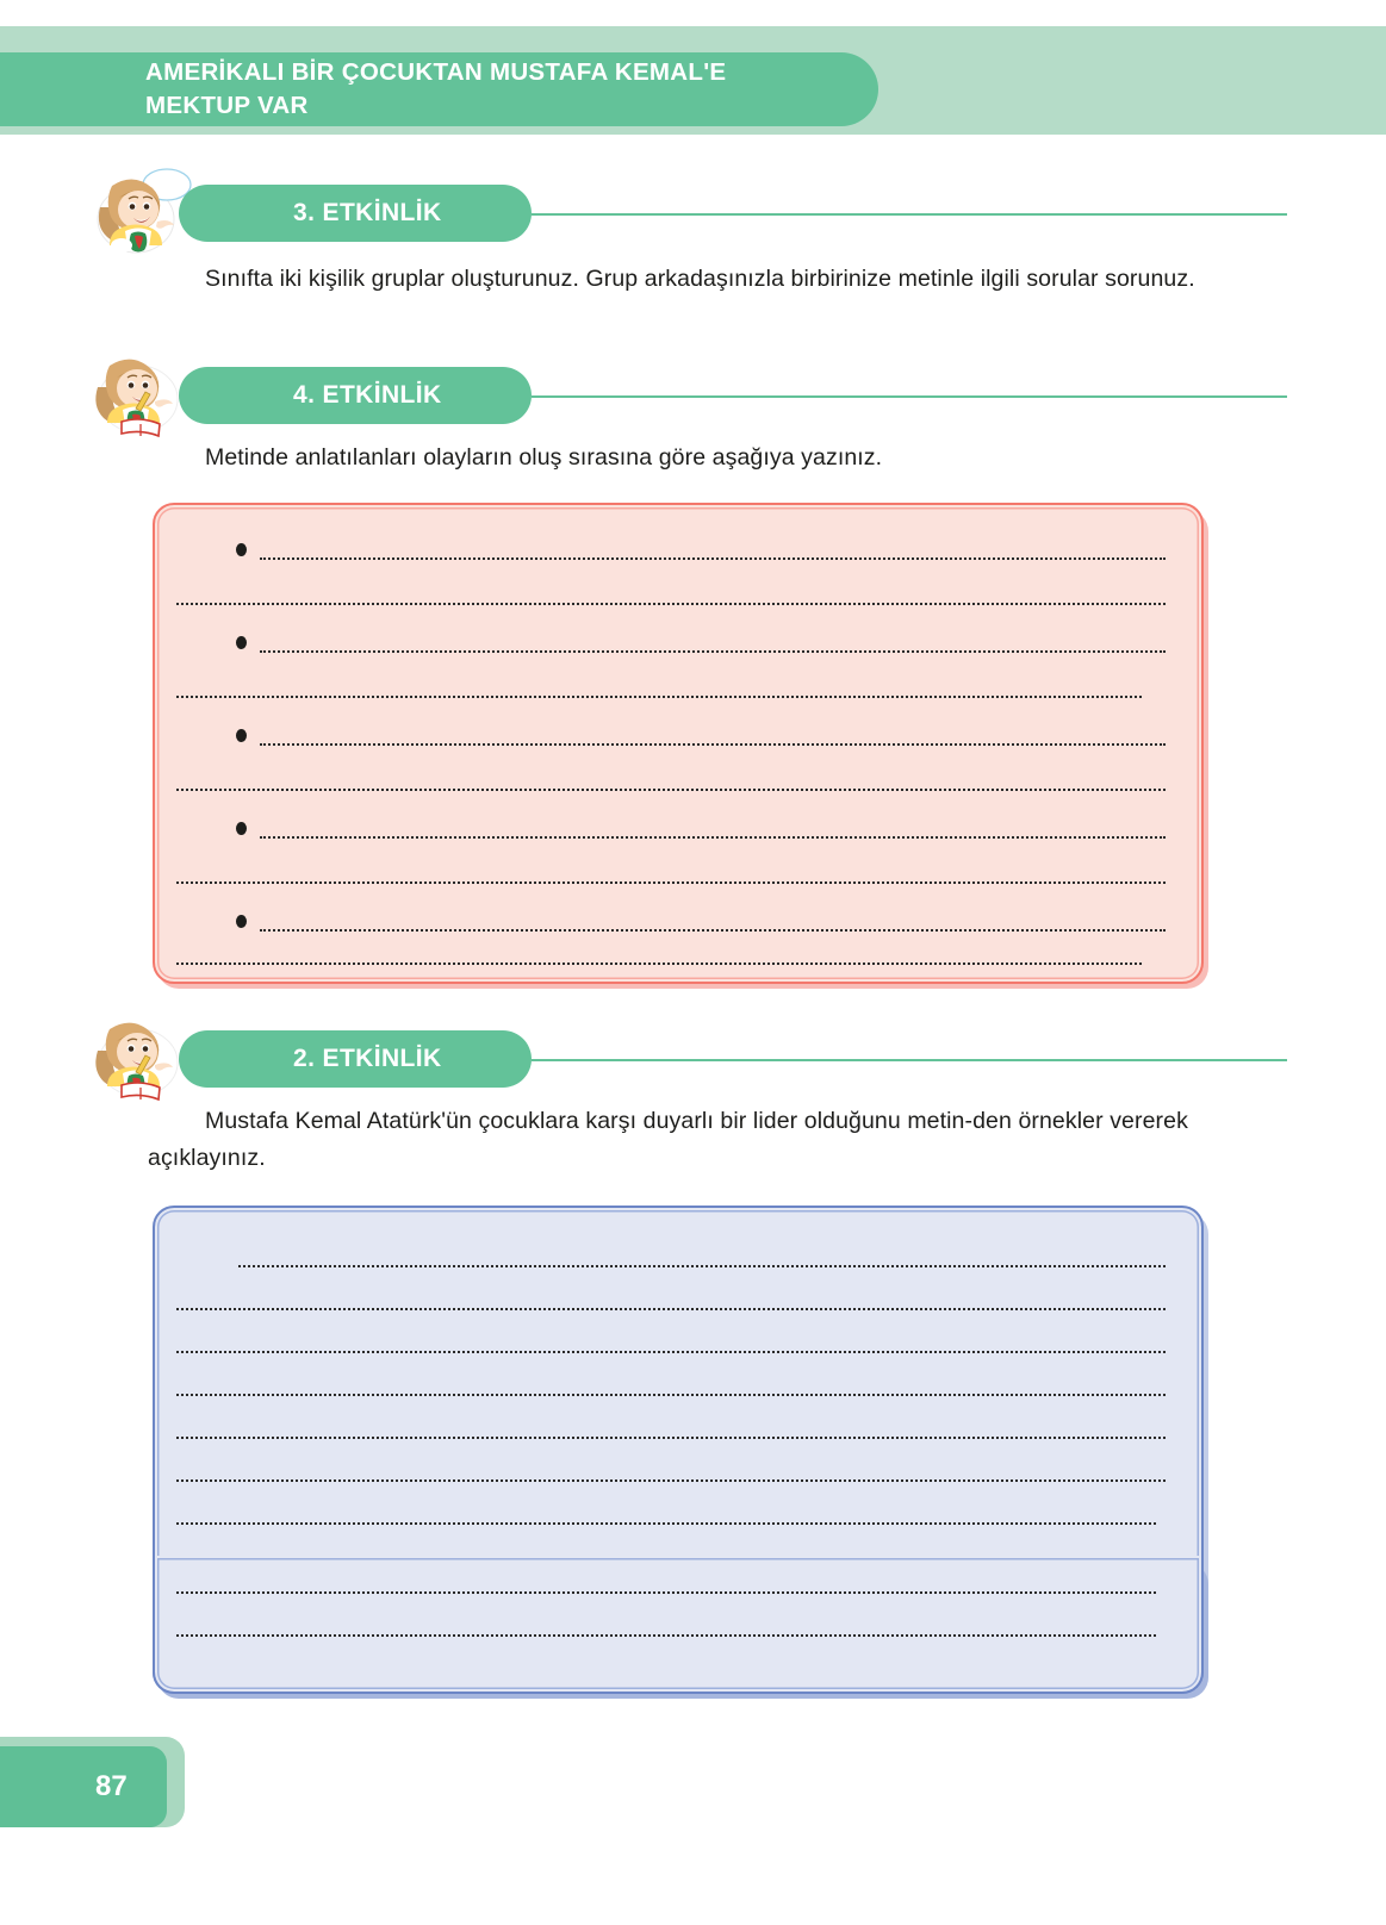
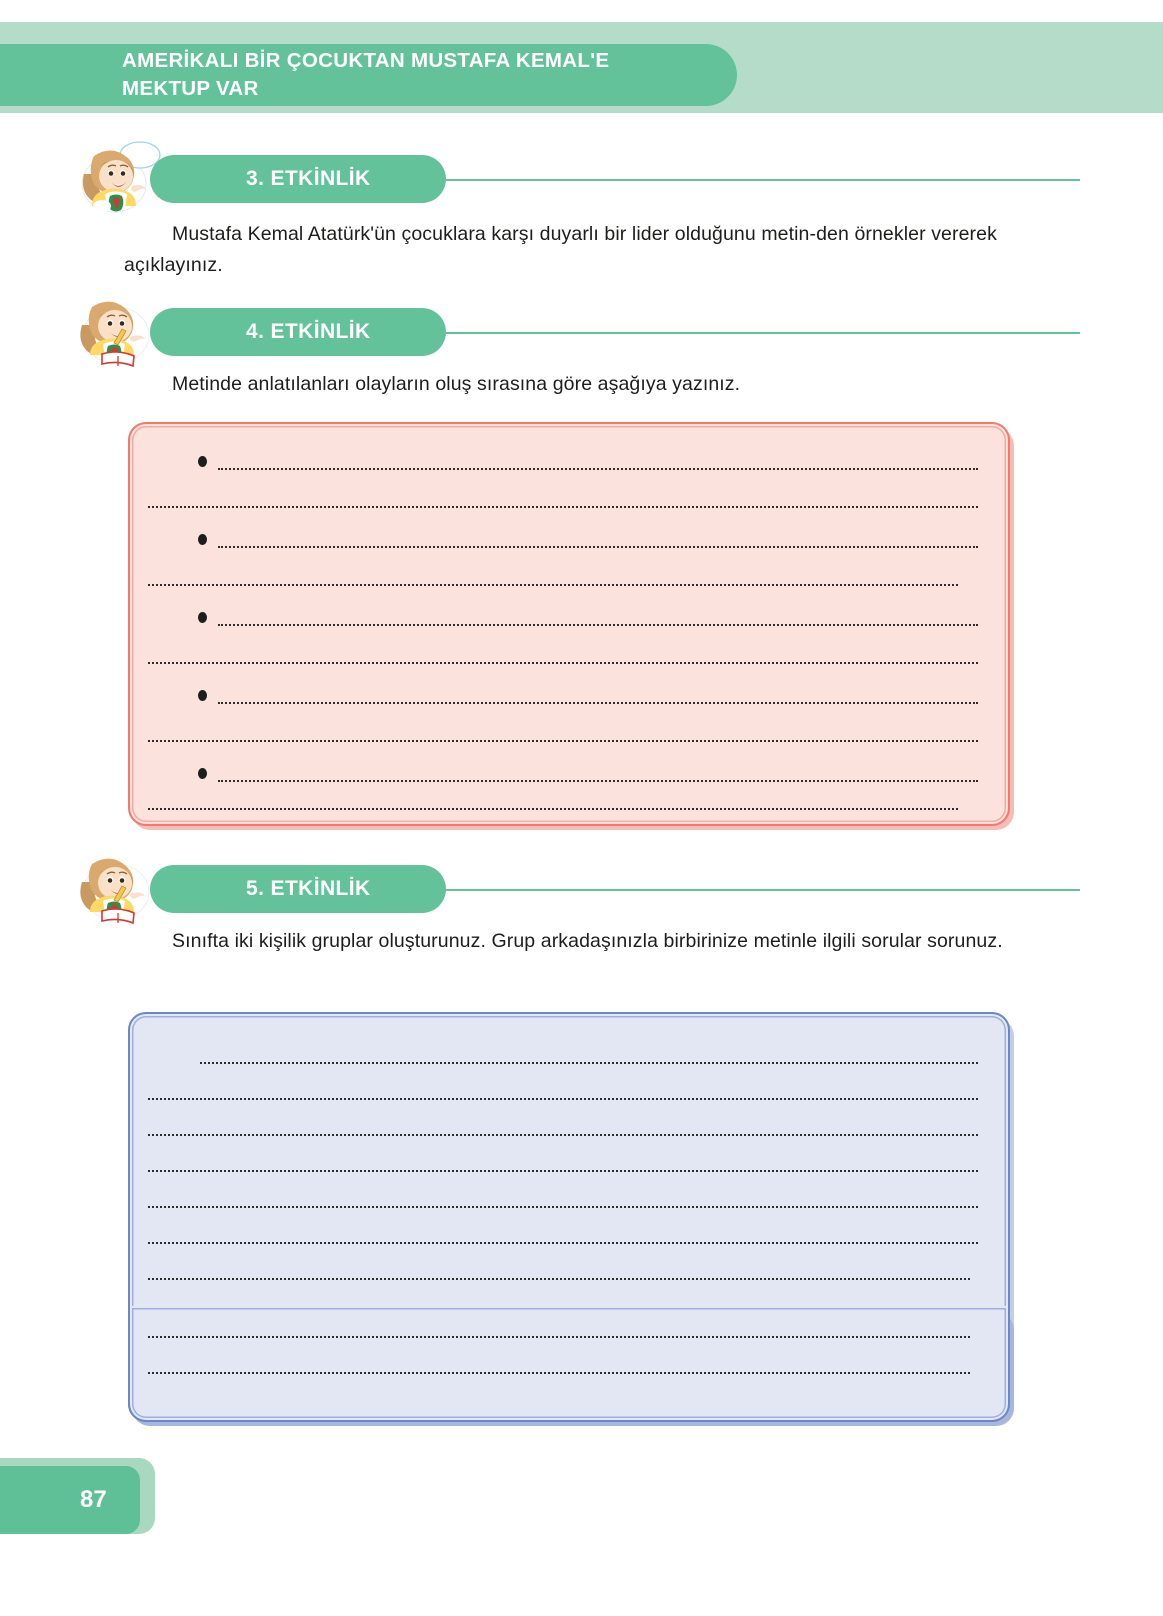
  AMERİKALI BİR ÇOCUKTAN MUSTAFA KEMAL'E
  MEKTUP VAR
  3. ETKİNLİK
- Sınıfta iki kişilik gruplar oluşturunuz. Grup arkadaşınızla birbirinize metinle ilgili sorular sorunuz.
+ Mustafa Kemal Atatürk'ün çocuklara karşı duyarlı bir lider olduğunu metin-den örnekler vererek açıklayınız.
  4. ETKİNLİK
  Metinde anlatılanları olayların oluş sırasına göre aşağıya yazınız.
- 2. ETKİNLİK
+ 5. ETKİNLİK
- Mustafa Kemal Atatürk'ün çocuklara karşı duyarlı bir lider olduğunu metin-den örnekler vererek açıklayınız.
+ Sınıfta iki kişilik gruplar oluşturunuz. Grup arkadaşınızla birbirinize metinle ilgili sorular sorunuz.
  87
